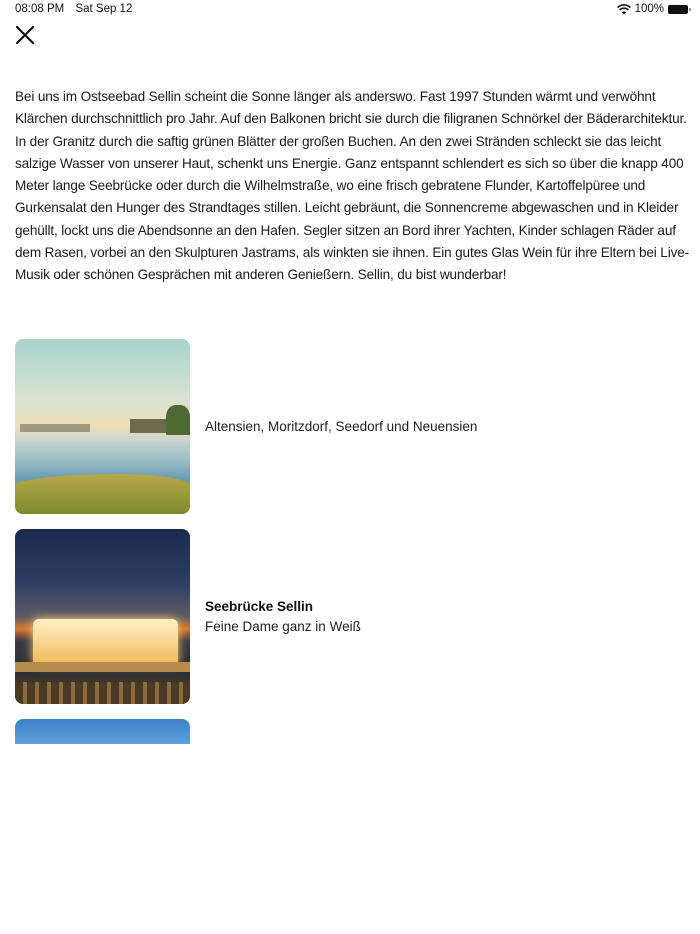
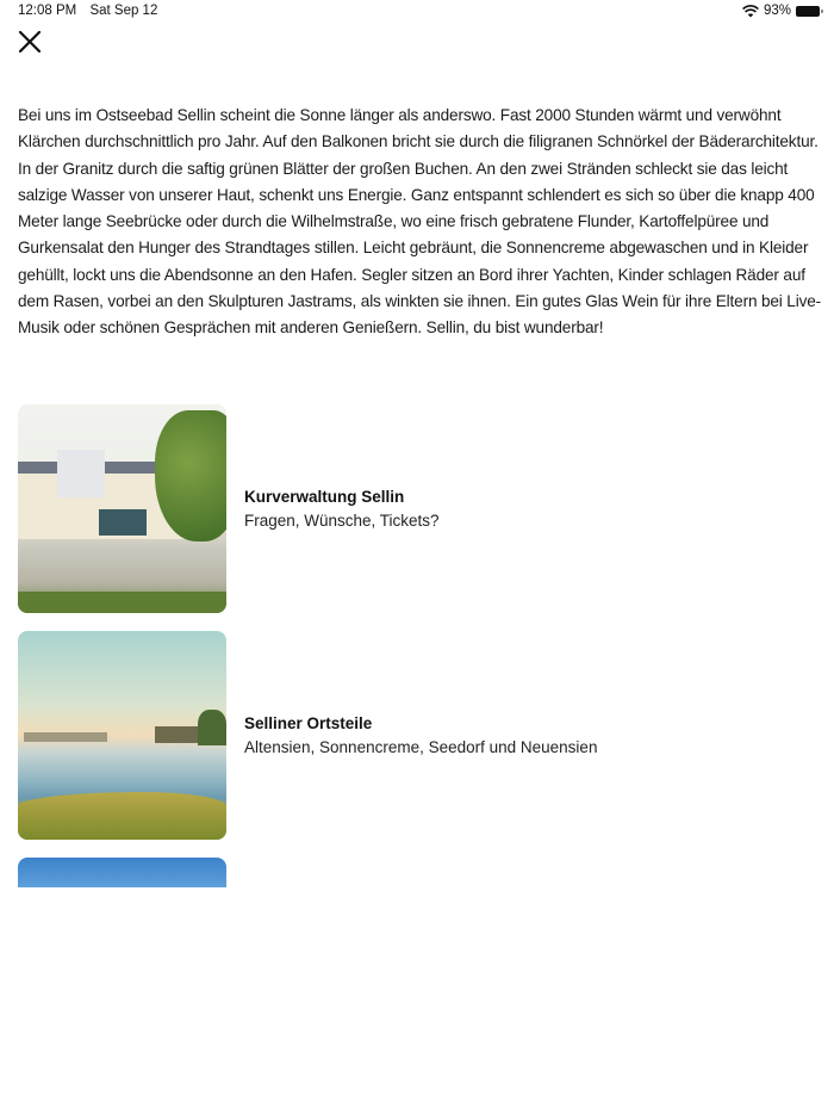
- 08:08 PM Sat Sep 12
+ 12:08 PM Sat Sep 12
- 100%
+ 93%
- Bei uns im Ostseebad Sellin scheint die Sonne länger als anderswo. Fast 1997 Stunden wärmt und verwöhnt Klärchen durchschnittlich pro Jahr. Auf den Balkonen bricht sie durch die filigranen Schnörkel der Bäderarchitektur. In der Granitz durch die saftig grünen Blätter der großen Buchen. An den zwei Stränden schleckt sie das leicht salzige Wasser von unserer Haut, schenkt uns Energie. Ganz entspannt schlendert es sich so über die knapp 400 Meter lange Seebrücke oder durch die Wilhelmstraße, wo eine frisch gebratene Flunder, Kartoffelpüree und Gurkensalat den Hunger des Strandtages stillen. Leicht gebräunt, die Sonnencreme abgewaschen und in Kleider gehüllt, lockt uns die Abendsonne an den Hafen. Segler sitzen an Bord ihrer Yachten, Kinder schlagen Räder auf dem Rasen, vorbei an den Skulpturen Jastrams, als winkten sie ihnen. Ein gutes Glas Wein für ihre Eltern bei Live-Musik oder schönen Gesprächen mit anderen Genießern. Sellin, du bist wunderbar!
+ Bei uns im Ostseebad Sellin scheint die Sonne länger als anderswo. Fast 2000 Stunden wärmt und verwöhnt Klärchen durchschnittlich pro Jahr. Auf den Balkonen bricht sie durch die filigranen Schnörkel der Bäderarchitektur. In der Granitz durch die saftig grünen Blätter der großen Buchen. An den zwei Stränden schleckt sie das leicht salzige Wasser von unserer Haut, schenkt uns Energie. Ganz entspannt schlendert es sich so über die knapp 400 Meter lange Seebrücke oder durch die Wilhelmstraße, wo eine frisch gebratene Flunder, Kartoffelpüree und Gurkensalat den Hunger des Strandtages stillen. Leicht gebräunt, die Sonnencreme abgewaschen und in Kleider gehüllt, lockt uns die Abendsonne an den Hafen. Segler sitzen an Bord ihrer Yachten, Kinder schlagen Räder auf dem Rasen, vorbei an den Skulpturen Jastrams, als winkten sie ihnen. Ein gutes Glas Wein für ihre Eltern bei Live-Musik oder schönen Gesprächen mit anderen Genießern. Sellin, du bist wunderbar!
+ Kurverwaltung Sellin
+ Fragen, Wünsche, Tickets?
+ Selliner Ortsteile
- Altensien, Moritzdorf, Seedorf und Neuensien
+ Altensien, Sonnencreme, Seedorf und Neuensien
- Seebrücke Sellin
- Feine Dame ganz in Weiß
